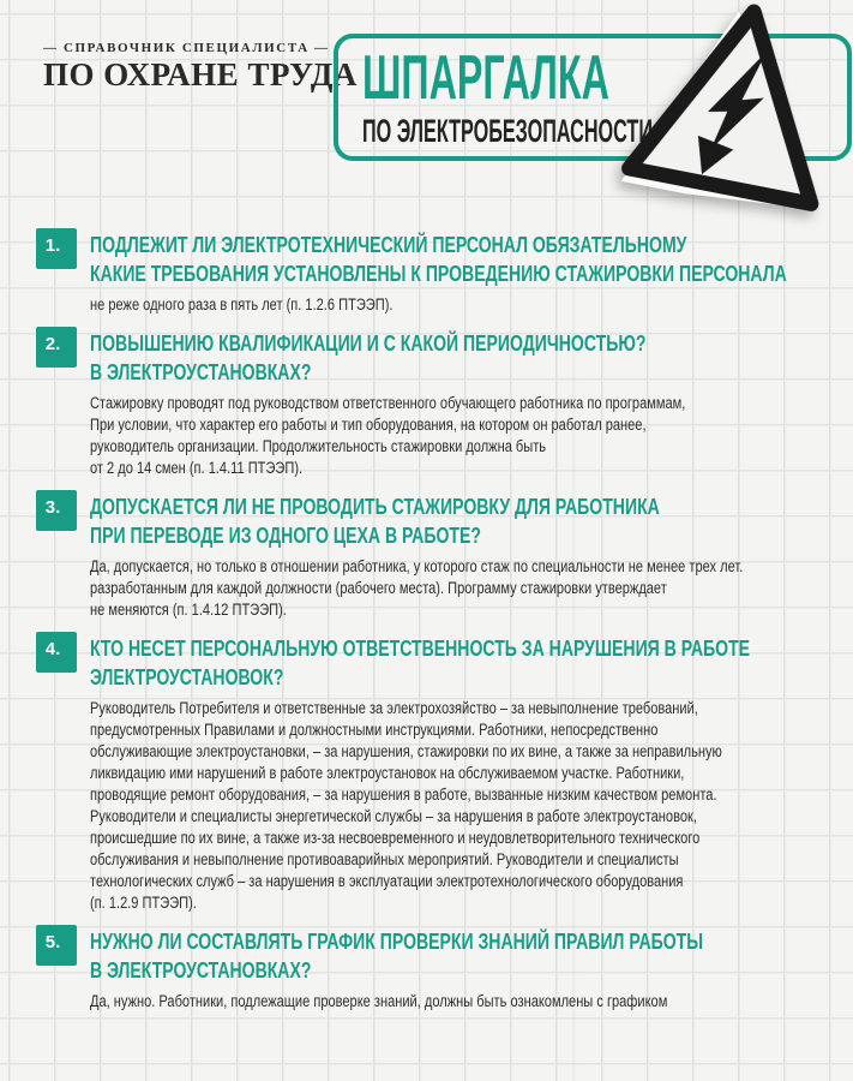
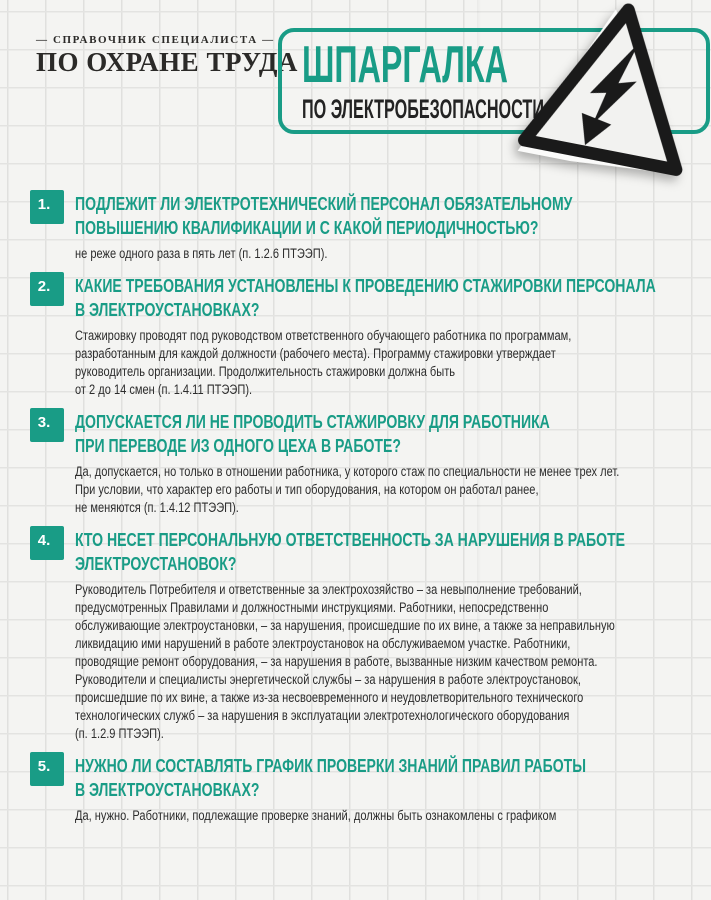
  — СПРАВОЧНИК СПЕЦИАЛИСТА —
  ПО ОХРАНЕ ТРУД
  ШПАРГАЛКА
  ПО ЭЛЕКТРОБЕЗОПАСНОСТИ
  1.
  ПОДЛЕЖИТ ЛИ ЭЛЕКТРОТЕХНИЧЕСКИЙ ПЕРСОНАЛ ОБЯЗАТЕЛЬНОМУ
- КАКИЕ ТРЕБОВАНИЯ УСТАНОВЛЕНЫ К ПРОВЕДЕНИЮ СТАЖИРОВКИ ПЕРСОНАЛА
+ ПОВЫШЕНИЮ КВАЛИФИКАЦИИ И С КАКОЙ ПЕРИОДИЧНОСТЬЮ?
  не реже одного раза в пять лет (п. 1.2.6 ПТЭЭП).
  2.
- ПОВЫШЕНИЮ КВАЛИФИКАЦИИ И С КАКОЙ ПЕРИОДИЧНОСТЬЮ?
+ КАКИЕ ТРЕБОВАНИЯ УСТАНОВЛЕНЫ К ПРОВЕДЕНИЮ СТАЖИРОВКИ ПЕРСОНАЛА
  В ЭЛЕКТРОУСТАНОВКАХ?
  Стажировку проводят под руководством ответственного обучающего работника по программам,
- При условии, что характер его работы и тип оборудования, на котором он работал ранее,
+ разработанным для каждой должности (рабочего места). Программу стажировки утверждает
  руководитель организации. Продолжительность стажировки должна быть
  от 2 до 14 смен (п. 1.4.11 ПТЭЭП).
  3.
  ДОПУСКАЕТСЯ ЛИ НЕ ПРОВОДИТЬ СТАЖИРОВКУ ДЛЯ РАБОТНИКА
  ПРИ ПЕРЕВОДЕ ИЗ ОДНОГО ЦЕХА В РАБОТЕ?
  Да, допускается, но только в отношении работника, у которого стаж по специальности не менее трех лет.
- разработанным для каждой должности (рабочего места). Программу стажировки утверждает
+ При условии, что характер его работы и тип оборудования, на котором он работал ранее,
  не меняются (п. 1.4.12 ПТЭЭП).
  4.
  КТО НЕСЕТ ПЕРСОНАЛЬНУЮ ОТВЕТСТВЕННОСТЬ ЗА НАРУШЕНИЯ В РАБОТЕ
  ЭЛЕКТРОУСТАНОВОК?
  Руководитель Потребителя и ответственные за электрохозяйство – за невыполнение требований,
  предусмотренных Правилами и должностными инструкциями. Работники, непосредственно
- обслуживающие электроустановки, – за нарушения, стажировки по их вине, а также за неправильную
+ обслуживающие электроустановки, – за нарушения, происшедшие по их вине, а также за неправильную
  ликвидацию ими нарушений в работе электроустановок на обслуживаемом участке. Работники,
  проводящие ремонт оборудования, – за нарушения в работе, вызванные низким качеством ремонта.
  Руководители и специалисты энергетической службы – за нарушения в работе электроустановок,
  происшедшие по их вине, а также из-за несвоевременного и неудовлетворительного технического
- обслуживания и невыполнение противоаварийных мероприятий. Руководители и специалисты
  технологических служб – за нарушения в эксплуатации электротехнологического оборудования
  (п. 1.2.9 ПТЭЭП).
  5.
  НУЖНО ЛИ СОСТАВЛЯТЬ ГРАФИК ПРОВЕРКИ ЗНАНИЙ ПРАВИЛ РАБОТЫ
  В ЭЛЕКТРОУСТАНОВКАХ?
  Да, нужно. Работники, подлежащие проверке знаний, должны быть ознакомлены с графиком
